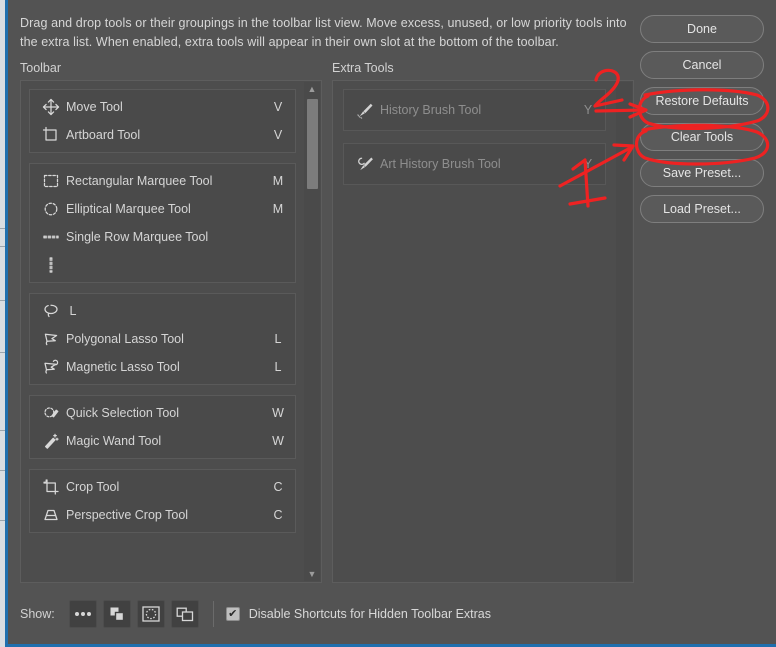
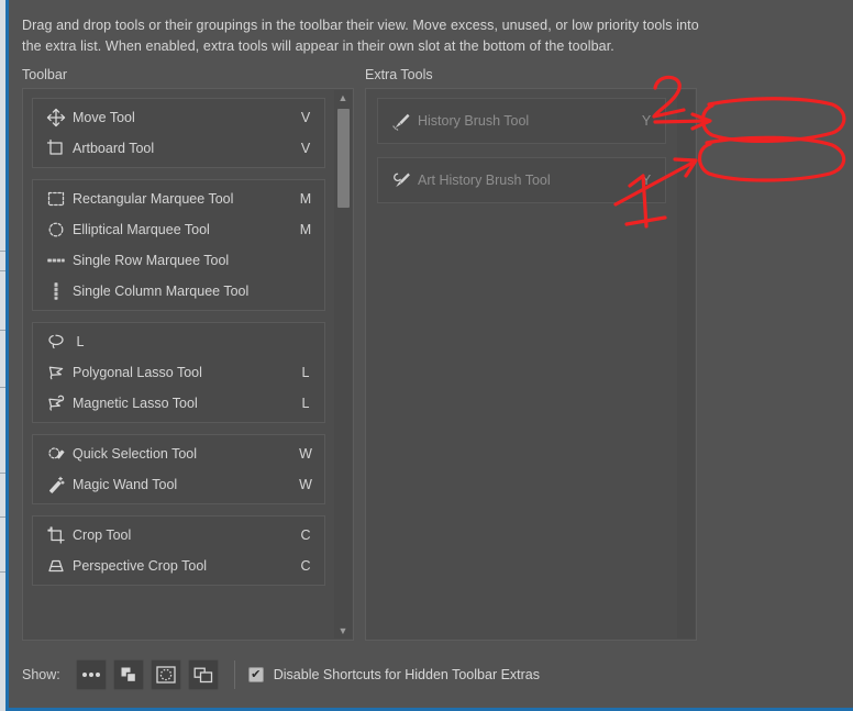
- Drag and drop tools or their groupings in the toolbar list view. Move excess, unused, or low priority tools into the extra list. When enabled, extra tools will appear in their own slot at the bottom of the toolbar.
+ Drag and drop tools or their groupings in the toolbar their view. Move excess, unused, or low priority tools into the extra list. When enabled, extra tools will appear in their own slot at the bottom of the toolbar.
  Toolbar
  Extra Tools
  Move Tool
  V
  Artboard Tool
  V
  Rectangular Marquee Tool
  M
  Elliptical Marquee Tool
  M
  Single Row Marquee Tool
+ Single Column Marquee Tool
  L
  Polygonal Lasso Tool
  L
  Magnetic Lasso Tool
  L
  Quick Selection Tool
  W
  Magic Wand Tool
  W
  Crop Tool
  C
  Perspective Crop Tool
  C
  ▲
  ▼
  History Brush Tool
  Y
  Art History Brush Tool
  Y
- Done
- Cancel
- Restore Defaults
- Clear Tools
- Save Preset...
- Load Preset...
  Show:
  ✔
  Disable Shortcuts for Hidden Toolbar Extras
